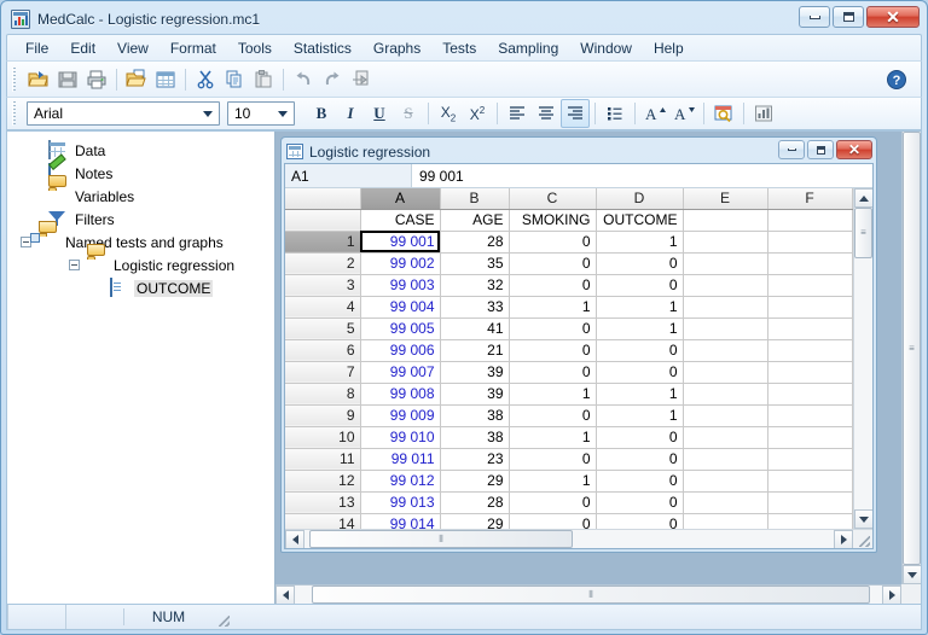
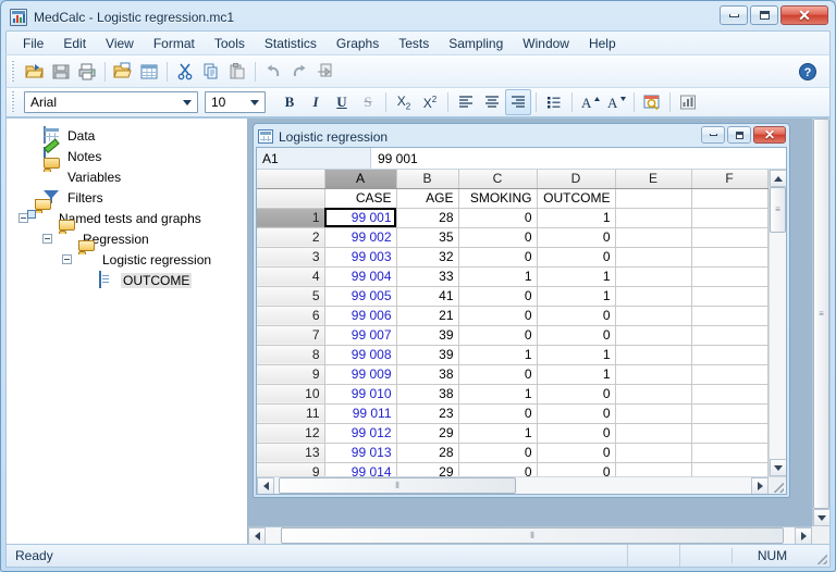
  MedCalc - Logistic regression.mc1
  ✕
  File
  Edit
  View
  Format
  Tools
  Statistics
  Graphs
  Tests
  Sampling
  Window
  Help
  ?
  Arial
  10
  B
  I
  U
  S
  X2
  X2
  A
  A
  Data
  Notes
  Variables
  Filters
  Named tests and graphs
+ Regression
  Logistic regression
  OUTCOME
  Logistic regression
  ✕
  A1
  99 001
  	A	B	C	D	E	F
  	CASE	AGE	SMOKING	OUTCOME
  1	99 001	28	0	1
  2	99 002	35	0	0
  3	99 003	32	0	0
  4	99 004	33	1	1
  5	99 005	41	0	1
  6	99 006	21	0	0
  7	99 007	39	0	0
  8	99 008	39	1	1
  9	99 009	38	0	1
  10	99 010	38	1	0
  11	99 011	23	0	0
  12	99 012	29	1	0
  13	99 013	28	0	0
- 14	99 014	29	0	0
+ 9	99 014	29	0	0
  ≡
  ⦀
  ≡
  ⦀
+ Ready
  NUM
